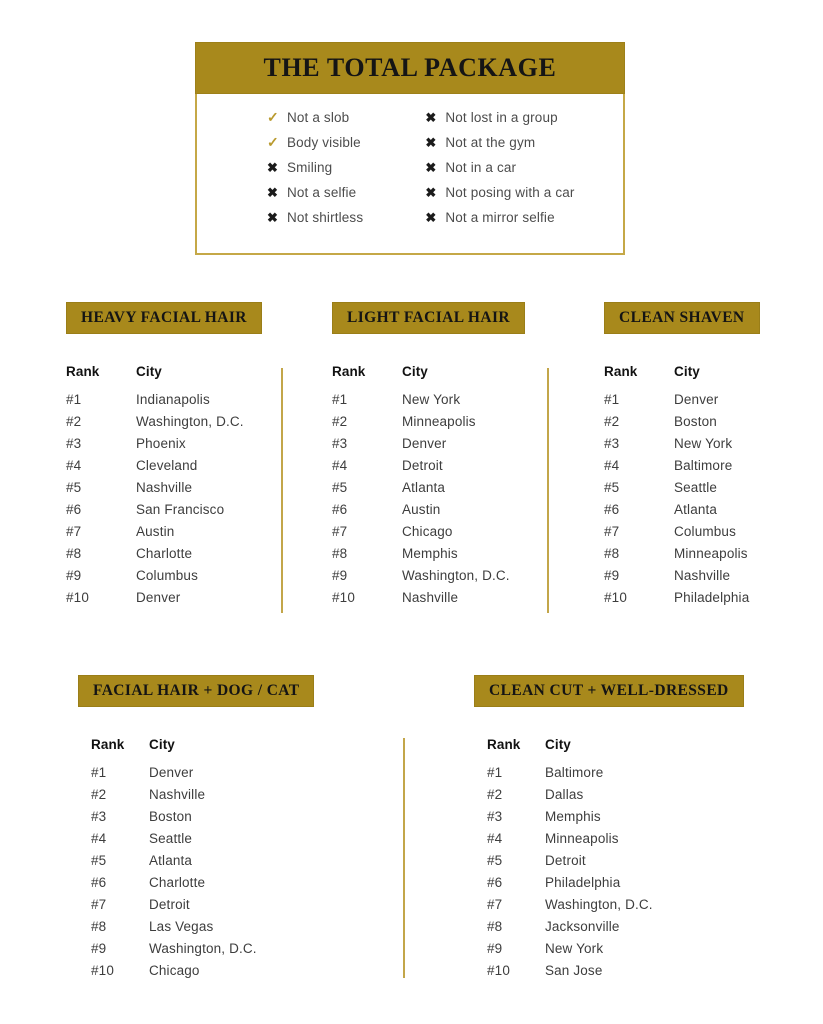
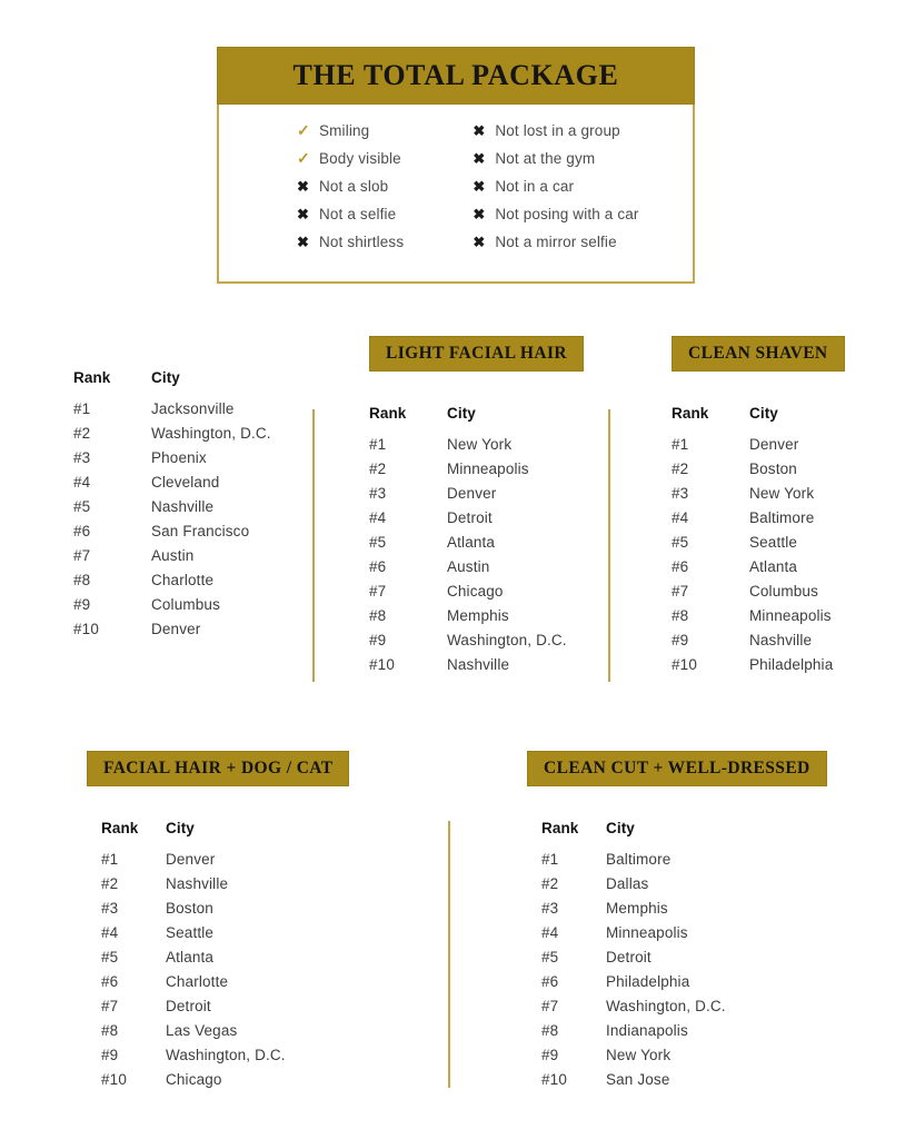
  THE TOTAL PACKAGE
  ✓
- Not a slob
+ Smiling
  ✓
  Body visible
  ✖
- Smiling
+ Not a slob
  ✖
  Not a selfie
  ✖
  Not shirtless
  ✖
  Not lost in a group
  ✖
  Not at the gym
  ✖
  Not in a car
  ✖
  Not posing with a car
  ✖
  Not a mirror selfie
- HEAVY FACIAL HAIR
  Rank
  City
  #1
- Indianapolis
+ Jacksonville
  #2
  Washington, D.C.
  #3
  Phoenix
  #4
  Cleveland
  #5
  Nashville
  #6
  San Francisco
  #7
  Austin
  #8
  Charlotte
  #9
  Columbus
  #10
  Denver
  LIGHT FACIAL HAIR
  Rank
  City
  #1
  New York
  #2
  Minneapolis
  #3
  Denver
  #4
  Detroit
  #5
  Atlanta
  #6
  Austin
  #7
  Chicago
  #8
  Memphis
  #9
  Washington, D.C.
  #10
  Nashville
  CLEAN SHAVEN
  Rank
  City
  #1
  Denver
  #2
  Boston
  #3
  New York
  #4
  Baltimore
  #5
  Seattle
  #6
  Atlanta
  #7
  Columbus
  #8
  Minneapolis
  #9
  Nashville
  #10
  Philadelphia
  FACIAL HAIR + DOG / CAT
  Rank
  City
  #1
  Denver
  #2
  Nashville
  #3
  Boston
  #4
  Seattle
  #5
  Atlanta
  #6
  Charlotte
  #7
  Detroit
  #8
  Las Vegas
  #9
  Washington, D.C.
  #10
  Chicago
  CLEAN CUT + WELL-DRESSED
  Rank
  City
  #1
  Baltimore
  #2
  Dallas
  #3
  Memphis
  #4
  Minneapolis
  #5
  Detroit
  #6
  Philadelphia
  #7
  Washington, D.C.
  #8
- Jacksonville
+ Indianapolis
  #9
  New York
  #10
  San Jose
